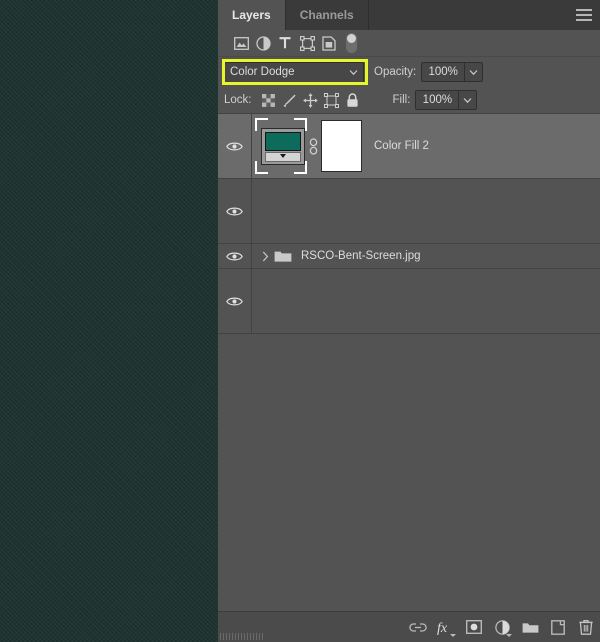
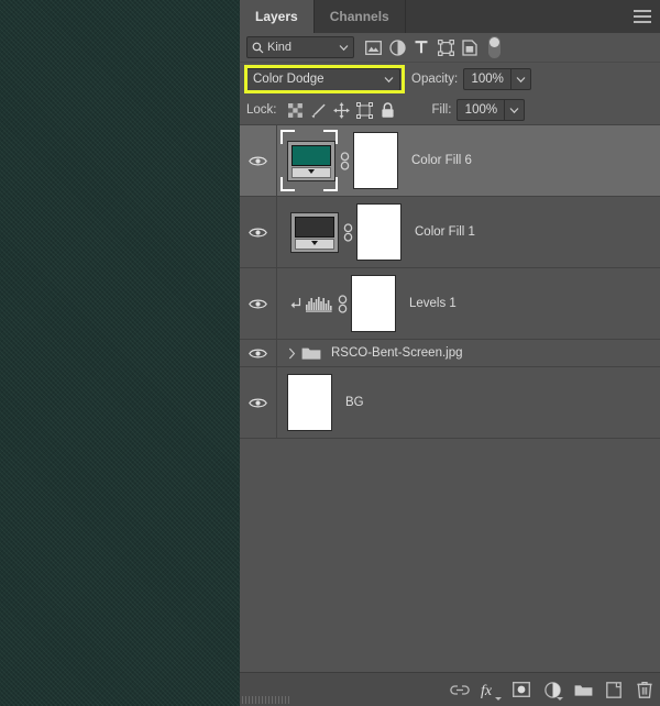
  Layers
  Channels
+ Kind
  Color Dodge
  Opacity:
  100%
  Lock:
  Fill:
  100%
- Color Fill 2
+ Color Fill 6
+ Color Fill 1
+ Levels 1
  RSCO-Bent-Screen.jpg
+ BG
  fx
